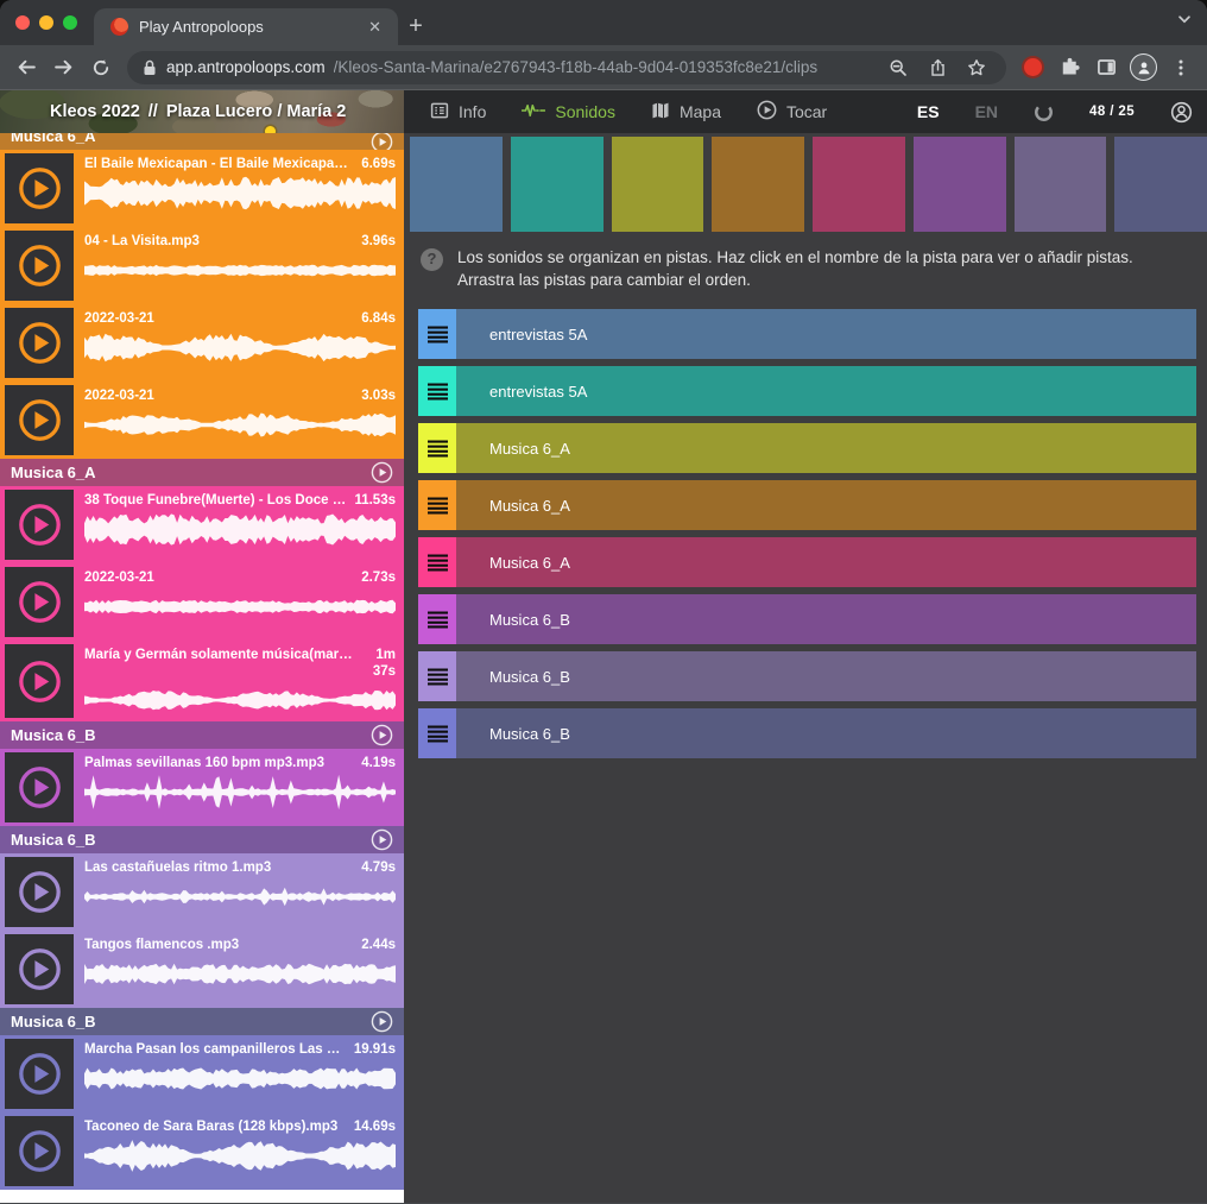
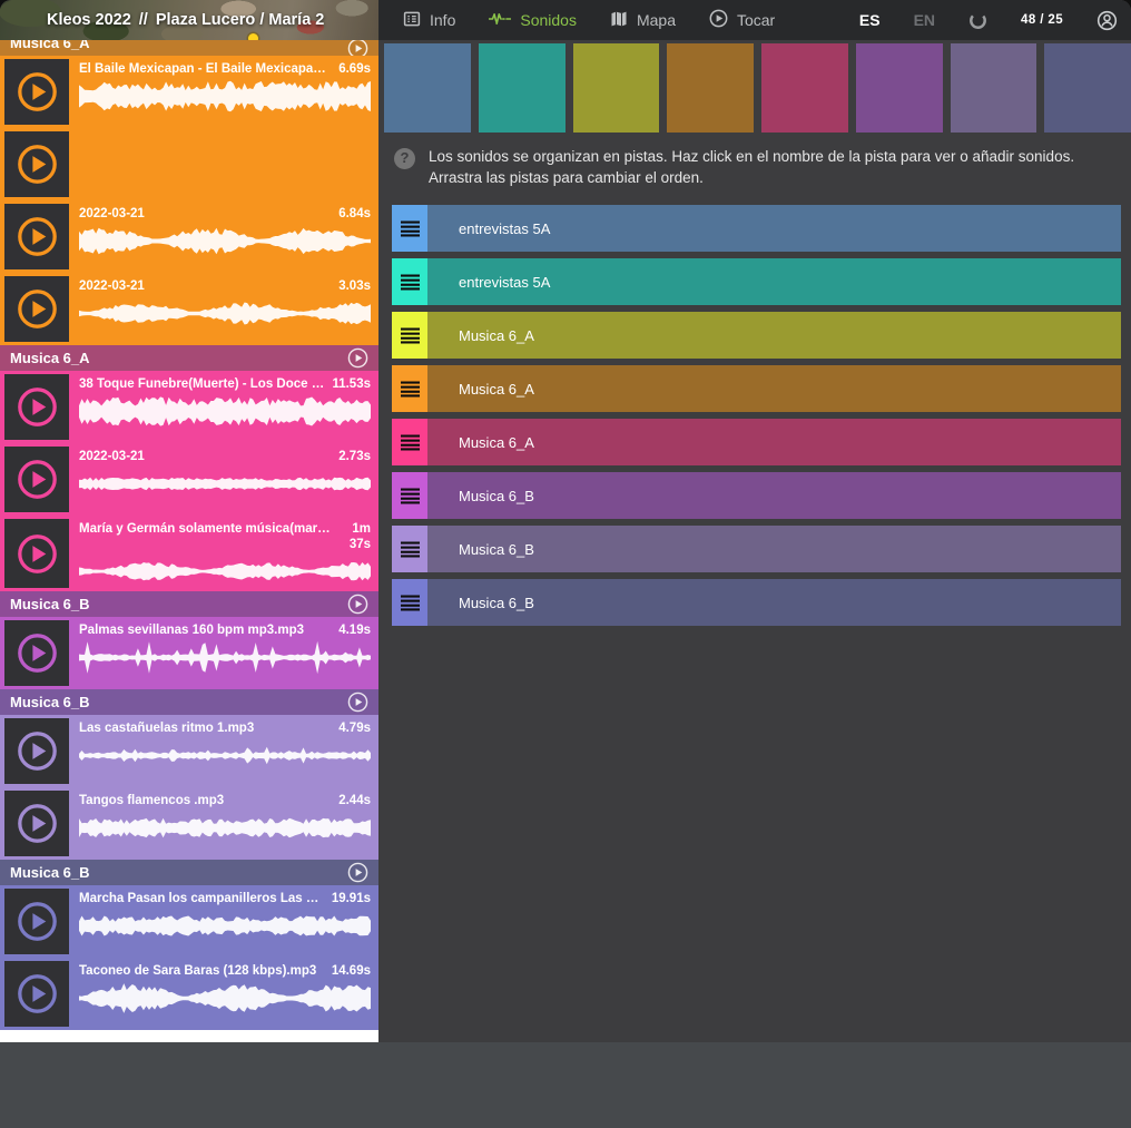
- Play Antropoloops
- ✕
- +
- app.antropoloops.com
- /Kleos-Santa-Marina/e2767943-f18b-44ab-9d04-019353fc8e21/clips
  Kleos 2022
  //
  Plaza Lucero / María 2
  Info
  Sonidos
  Mapa
  Tocar
  ES
  EN
  48 / 25
  Musica 6_A
  El Baile Mexicapan - El Baile Mexicapan.m
  6.69s
- 04 - La Visita.mp3
- 3.96s
  2022-03-21
  6.84s
  2022-03-21
  3.03s
  Musica 6_A
  38 Toque Funebre(Muerte) - Los Doce Pa
  11.53s
  2022-03-21
  2.73s
  María y Germán solamente música(maría
  1m 37s
  Musica 6_B
  Palmas sevillanas 160 bpm mp3.mp3
  4.19s
  Musica 6_B
  Las castañuelas ritmo 1.mp3
  4.79s
  Tangos flamencos .mp3
  2.44s
  Musica 6_B
  Marcha Pasan los campanilleros Las Me
  19.91s
  Taconeo de Sara Baras (128 kbps).mp3
  14.69s
  ?
- Los sonidos se organizan en pistas. Haz click en el nombre de la pista para ver o añadir pistas. Arrastra las pistas para cambiar el orden.
+ Los sonidos se organizan en pistas. Haz click en el nombre de la pista para ver o añadir sonidos. Arrastra las pistas para cambiar el orden.
  entrevistas 5A
  entrevistas 5A
  Musica 6_A
  Musica 6_A
  Musica 6_A
  Musica 6_B
  Musica 6_B
  Musica 6_B
